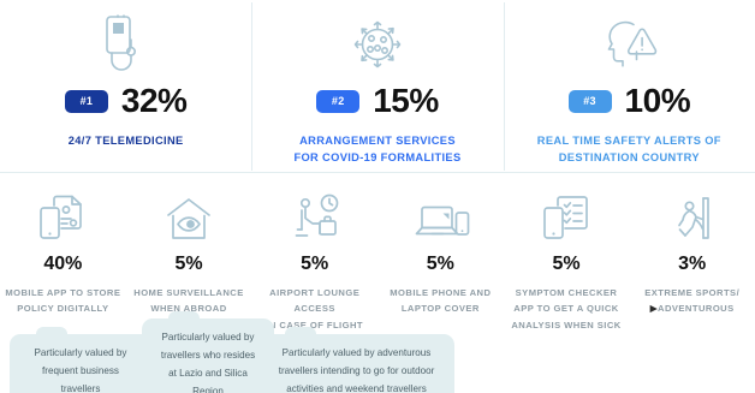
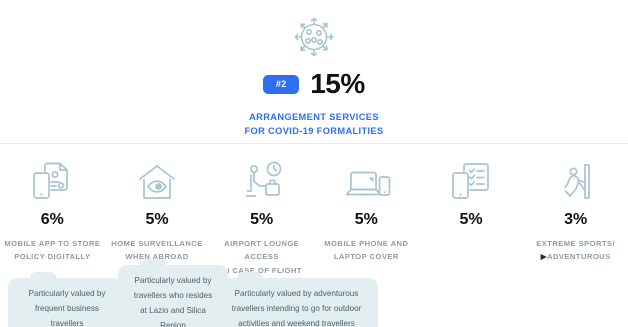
- #1
- 32%
- 24/7 TELEMEDICINE
  #2
  15%
  ARRANGEMENT SERVICES
  FOR COVID-19 FORMALITIES
- #3
- 10%
- REAL TIME SAFETY ALERTS OF
- DESTINATION COUNTRY
- 40%
+ 6%
  MOBILE APP TO STORE
  POLICY DIGITALLY
  5%
  HOME SURVEILLANCE
  WHEN ABROAD
  5%
  AIRPORT LOUNGE ACCESS
  5%
  MOBILE PHONE AND
  LAPTOP COVER
  5%
- SYMPTOM CHECKER
- APP TO GET A QUICK
- ANALYSIS WHEN SICK
  3%
  EXTREME SPORTS/
  ▶ADVENTUROUS
  Particularly valued by
  frequent business
  travellers
  Particularly valued by
  travellers who resides
  at Lazio and Silica
  Region
  Particularly valued by adventurous
  travellers intending to go for outdoor
  activities and weekend travellers
